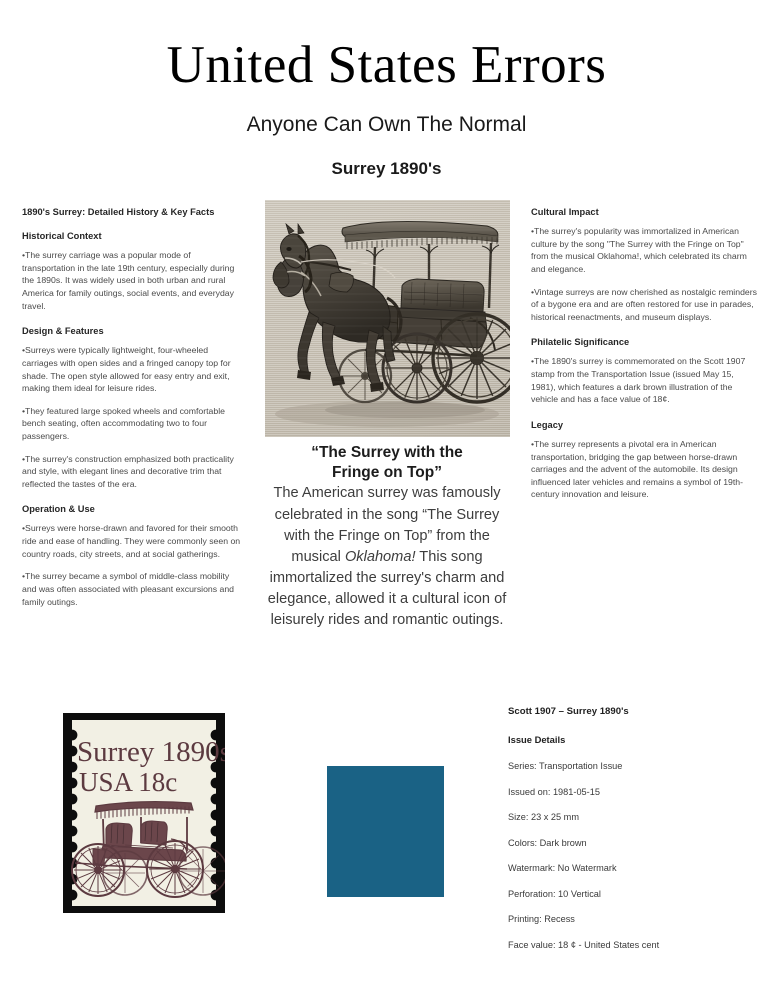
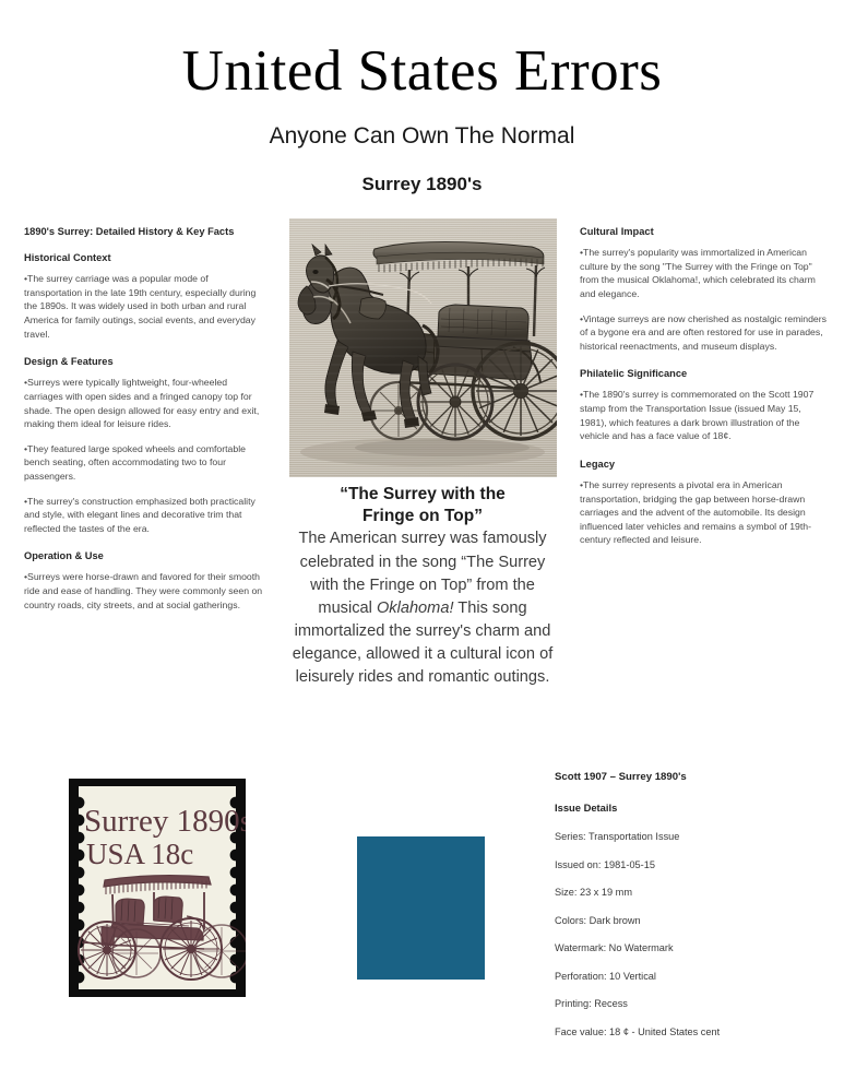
  United States Errors
  Anyone Can Own The Normal
  Surrey 1890's
  1890's Surrey: Detailed History & Key Facts
  Historical Context
  •The surrey carriage was a popular mode of transportation in the late 19th century, especially during the 1890s. It was widely used in both urban and rural America for family outings, social events, and everyday travel.
  Design & Features
- •Surreys were typically lightweight, four-wheeled carriages with open sides and a fringed canopy top for shade. The open style allowed for easy entry and exit, making them ideal for leisure rides.
+ •Surreys were typically lightweight, four-wheeled carriages with open sides and a fringed canopy top for shade. The open design allowed for easy entry and exit, making them ideal for leisure rides.
  •They featured large spoked wheels and comfortable bench seating, often accommodating two to four passengers.
  •The surrey's construction emphasized both practicality and style, with elegant lines and decorative trim that reflected the tastes of the era.
  Operation & Use
  •Surreys were horse-drawn and favored for their smooth ride and ease of handling. They were commonly seen on country roads, city streets, and at social gatherings.
- •The surrey became a symbol of middle-class mobility and was often associated with pleasant excursions and family outings.
  Cultural Impact
  •The surrey's popularity was immortalized in American culture by the song "The Surrey with the Fringe on Top" from the musical Oklahoma!, which celebrated its charm and elegance.
  •Vintage surreys are now cherished as nostalgic reminders of a bygone era and are often restored for use in parades, historical reenactments, and museum displays.
  Philatelic Significance
  •The 1890's surrey is commemorated on the Scott 1907 stamp from the Transportation Issue (issued May 15, 1981), which features a dark brown illustration of the vehicle and has a face value of 18¢.
  Legacy
- •The surrey represents a pivotal era in American transportation, bridging the gap between horse-drawn carriages and the advent of the automobile. Its design influenced later vehicles and remains a symbol of 19th-century innovation and leisure.
+ •The surrey represents a pivotal era in American transportation, bridging the gap between horse-drawn carriages and the advent of the automobile. Its design influenced later vehicles and remains a symbol of 19th-century reflected and leisure.
  “The Surrey with the
  Fringe on Top”
  The American surrey was famously celebrated in the song “The Surrey with the Fringe on Top” from the musical Oklahoma! This song immortalized the surrey's charm and elegance, allowed it a cultural icon of leisurely rides and romantic outings.
  Surrey 1890
  USA 18c
  Scott 1907 – Surrey 1890's
  Issue Details
  Series: Transportation Issue
  Issued on: 1981-05-15
- Size: 23 x 25 mm
+ Size: 23 x 19 mm
  Colors: Dark brown
  Watermark: No Watermark
  Perforation: 10 Vertical
  Printing: Recess
  Face value: 18 ¢ - United States cent
